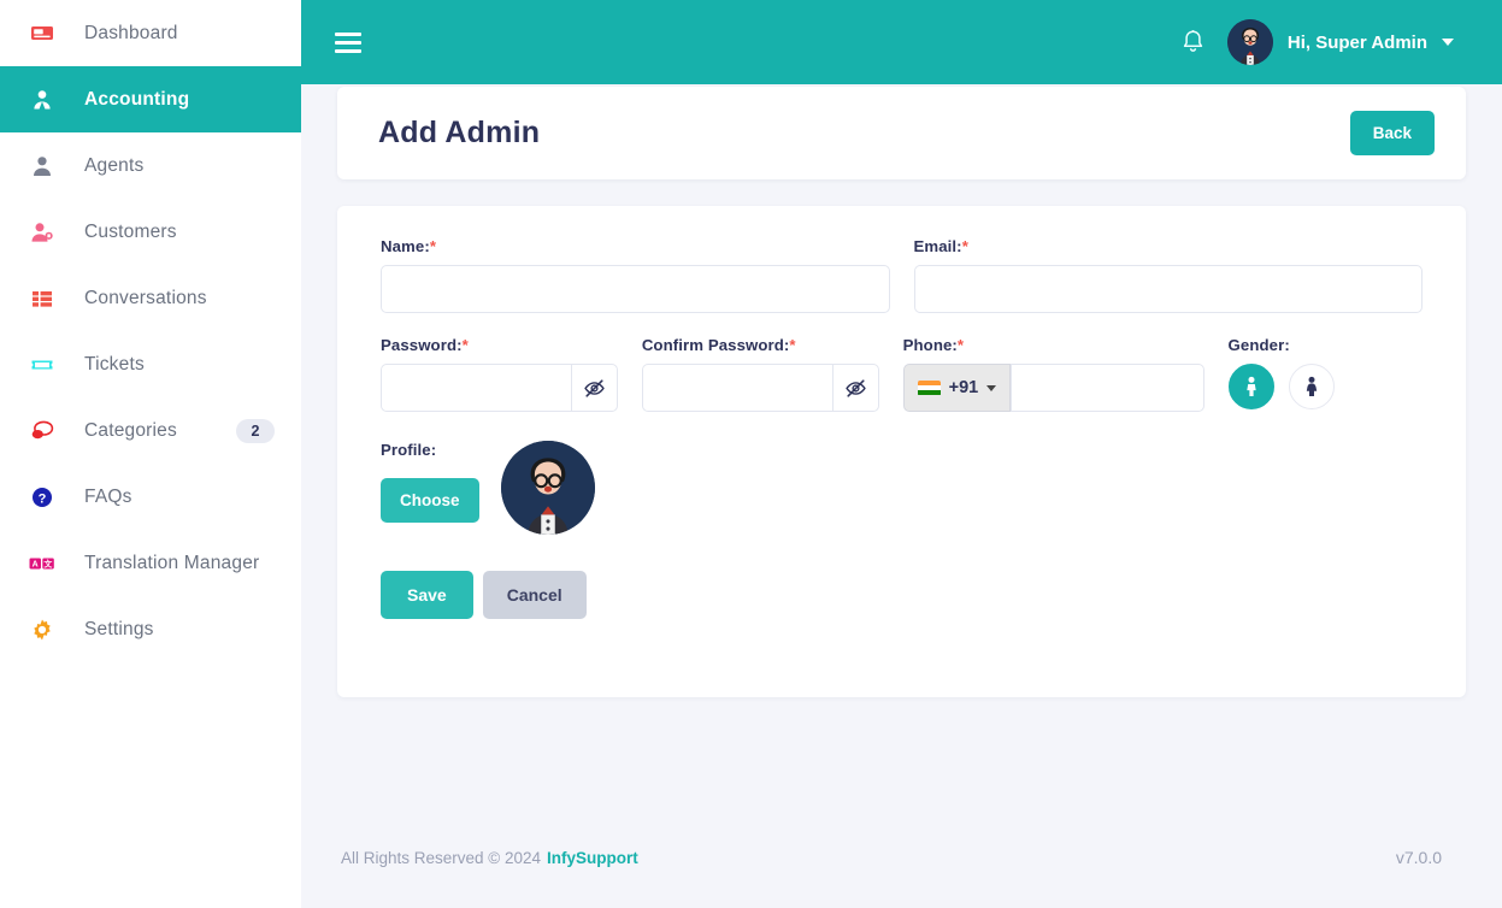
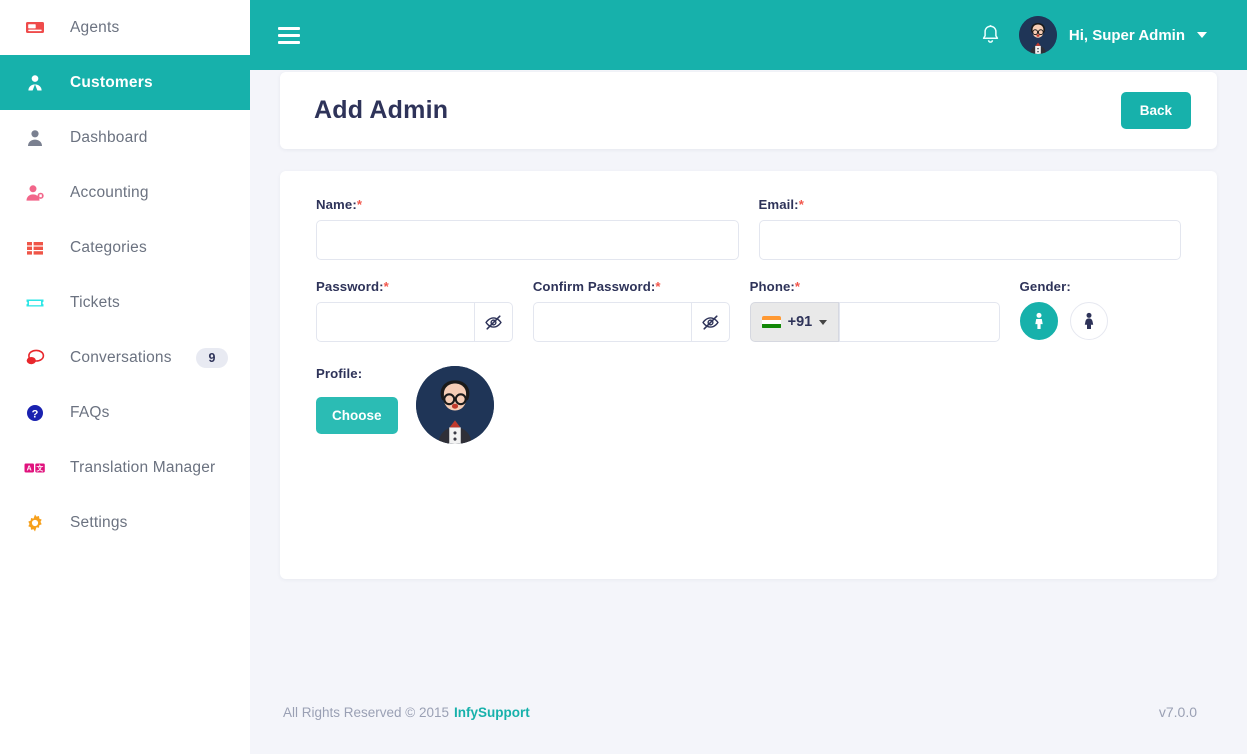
- Dashboard
+ Agents
- Accounting
+ Customers
- Agents
+ Dashboard
- Customers
+ Accounting
- Conversations
+ Categories
  Tickets
- Categories
+ Conversations
- 2
+ 9
  ?
  FAQs
  Translation Manager
  Settings
  Hi, Super Admin
  Add Admin
  Back
  Name:*
  Email:*
  Password:*
  Confirm Password:*
  Phone:*
  +91
  Gender:
  Profile:
  Choose
- Save
- Cancel
- All Rights Reserved © 2024
+ All Rights Reserved © 2015
  InfySupport
  v7.0.0
